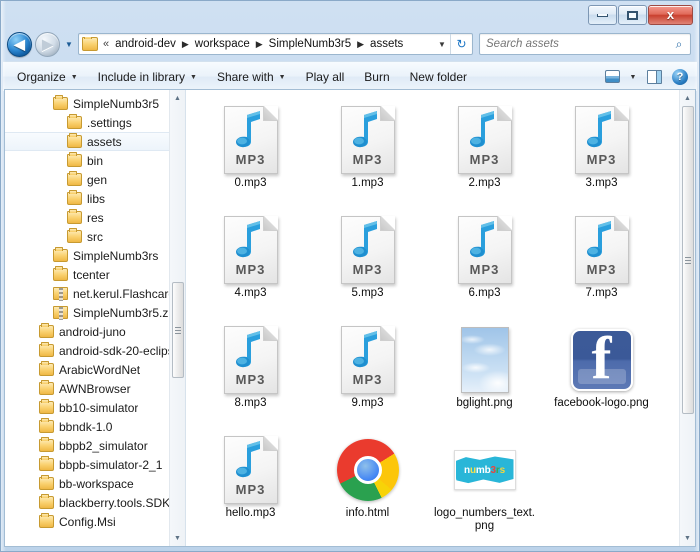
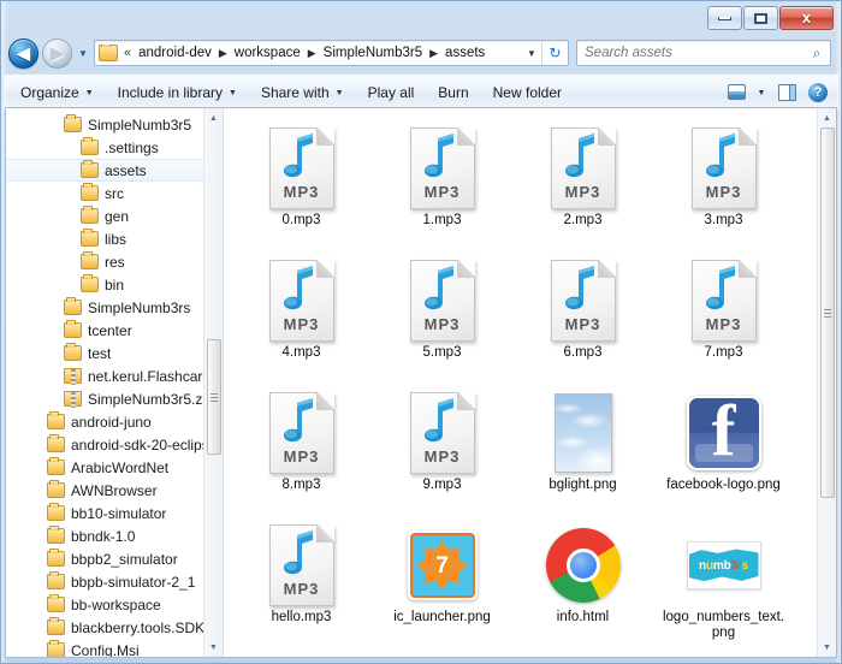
  x
  ◀
  ▶
  ▼
  «
  android-dev
  ▶
  workspace
  ▶
  SimpleNumb3r5
  ▶
  assets
  ▼
  ↻
  Search assets
  ⌕
  Organize
  Include in library
  Share with
  Play all
  Burn
  New folder
  ?
  SimpleNumb3r5
  .settings
  assets
- bin
+ src
  gen
  libs
  res
- src
+ bin
  SimpleNumb3rs
  tcenter
+ test
  net.kerul.Flashcar
  SimpleNumb3r5.z
  android-juno
  android-sdk-20-eclip
  ArabicWordNet
  AWNBrowser
  bb10-simulator
  bbndk-1.0
  bbpb2_simulator
  bbpb-simulator-2_1
  bb-workspace
  blackberry.tools.SDK
  Config.Msi
  MP3
  0.mp3
  MP3
  1.mp3
  MP3
  2.mp3
  MP3
  3.mp3
  MP3
  4.mp3
  MP3
  5.mp3
  MP3
  6.mp3
  MP3
  7.mp3
  MP3
  8.mp3
  MP3
  9.mp3
  bglight.png
  f
  facebook-logo.png
  MP3
  hello.mp3
+ 7
+ ic_launcher.png
  info.html
  numb3rs
  logo_numbers_text.png
